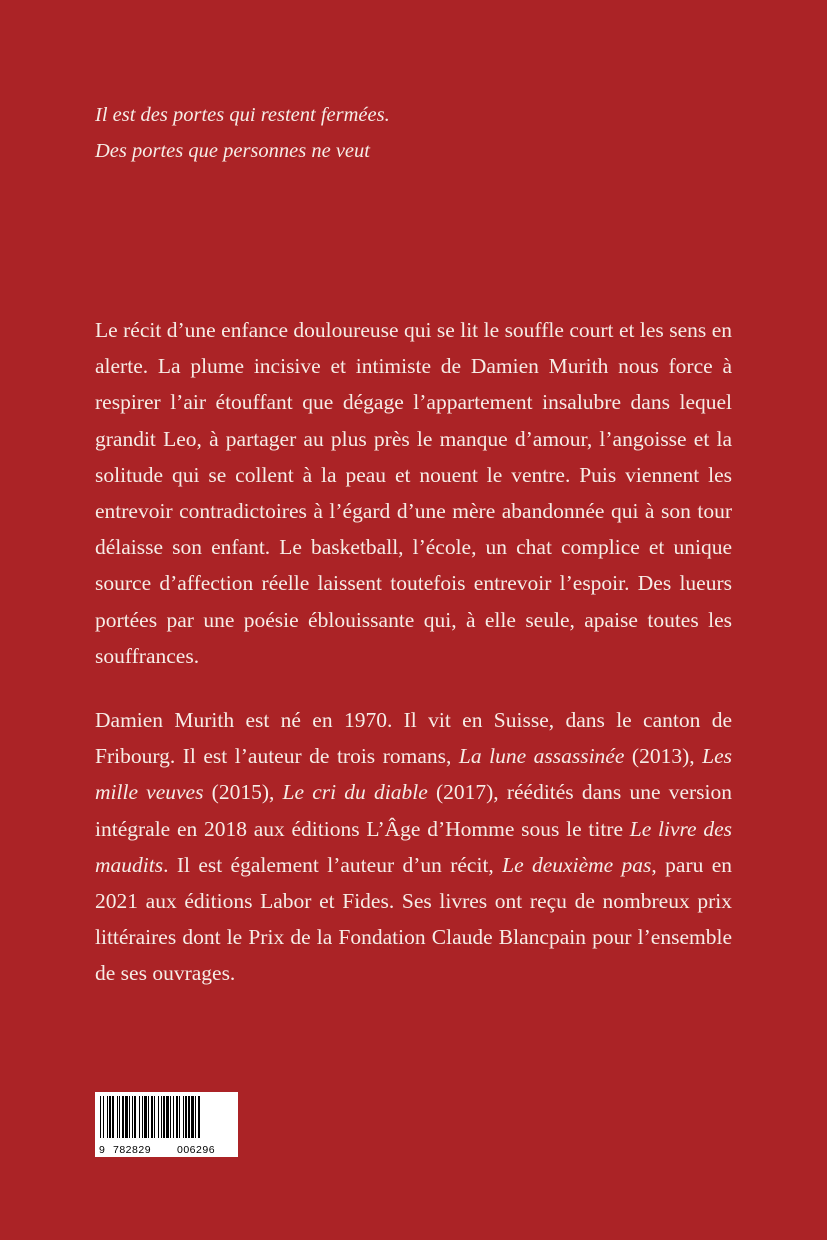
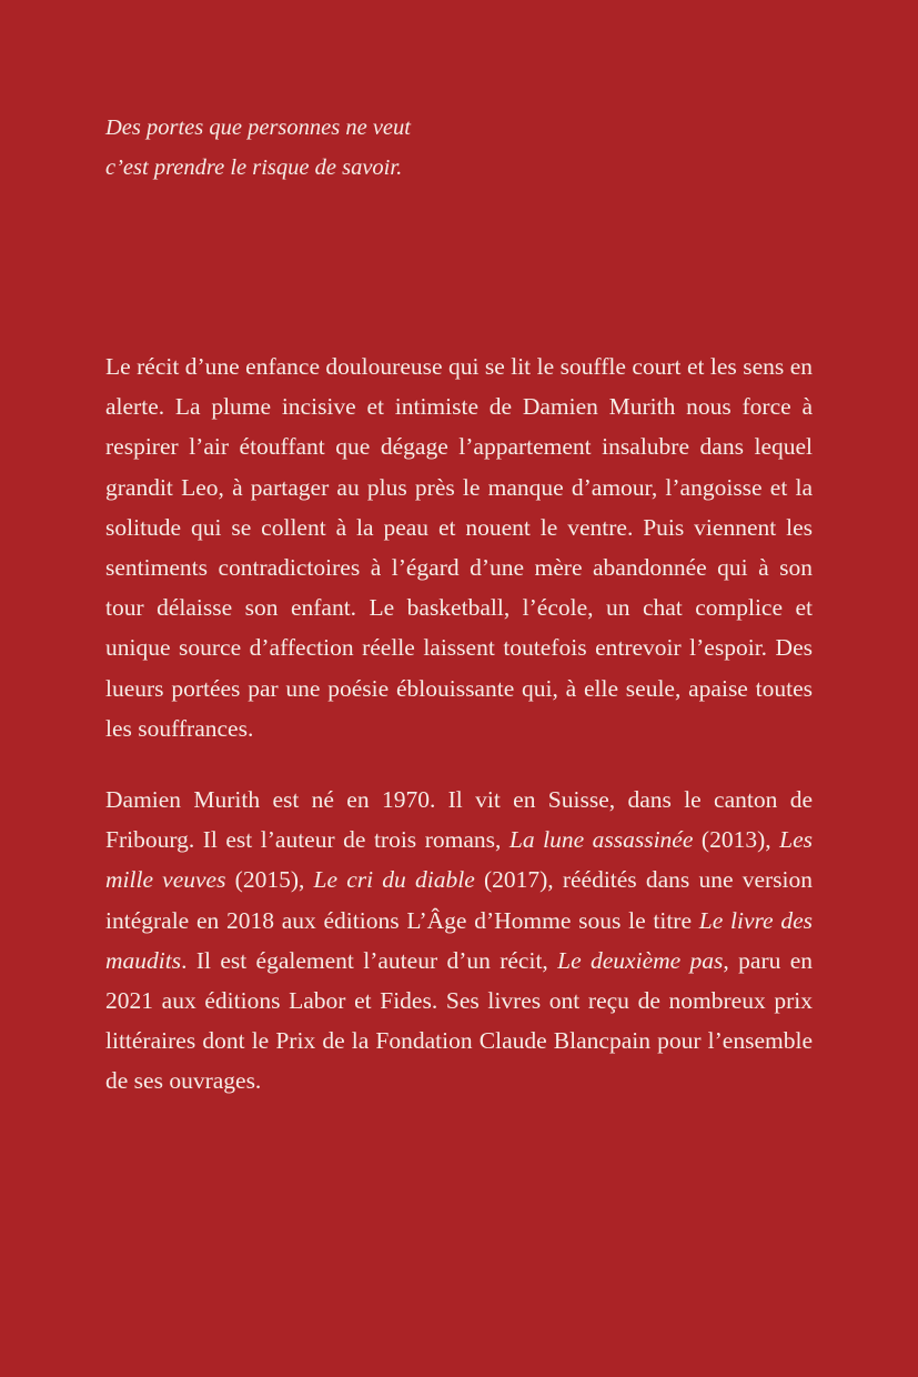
- Il est des portes qui restent fermées.
  Des portes que personnes ne veut
+ c’est prendre le risque de savoir.
- Le récit d’une enfance douloureuse qui se lit le souffle court et les sens en alerte. La plume incisive et intimiste de Damien Murith nous force à respirer l’air étouffant que dégage l’appartement insalubre dans lequel grandit Leo, à partager au plus près le manque d’amour, l’angoisse et la solitude qui se collent à la peau et nouent le ventre. Puis viennent les entrevoir contradictoires à l’égard d’une mère abandonnée qui à son tour délaisse son enfant. Le basketball, l’école, un chat complice et unique source d’affection réelle laissent toutefois entrevoir l’espoir. Des lueurs portées par une poésie éblouissante qui, à elle seule, apaise toutes les souffrances.
+ Le récit d’une enfance douloureuse qui se lit le souffle court et les sens en alerte. La plume incisive et intimiste de Damien Murith nous force à respirer l’air étouffant que dégage l’appartement insalubre dans lequel grandit Leo, à partager au plus près le manque d’amour, l’angoisse et la solitude qui se collent à la peau et nouent le ventre. Puis viennent les sentiments contradictoires à l’égard d’une mère abandonnée qui à son tour délaisse son enfant. Le basketball, l’école, un chat complice et unique source d’affection réelle laissent toutefois entrevoir l’espoir. Des lueurs portées par une poésie éblouissante qui, à elle seule, apaise toutes les souffrances.
  Damien Murith est né en 1970. Il vit en Suisse, dans le canton de Fribourg. Il est l’auteur de trois romans, La lune assassinée (2013), Les mille veuves (2015), Le cri du diable (2017), réédités dans une version intégrale en 2018 aux éditions L’Âge d’Homme sous le titre Le livre des maudits. Il est également l’auteur d’un récit, Le deuxième pas, paru en 2021 aux éditions Labor et Fides. Ses livres ont reçu de nombreux prix littéraires dont le Prix de la Fondation Claude Blancpain pour l’ensemble de ses ouvrages.
- 9
- 782829
- 006296
